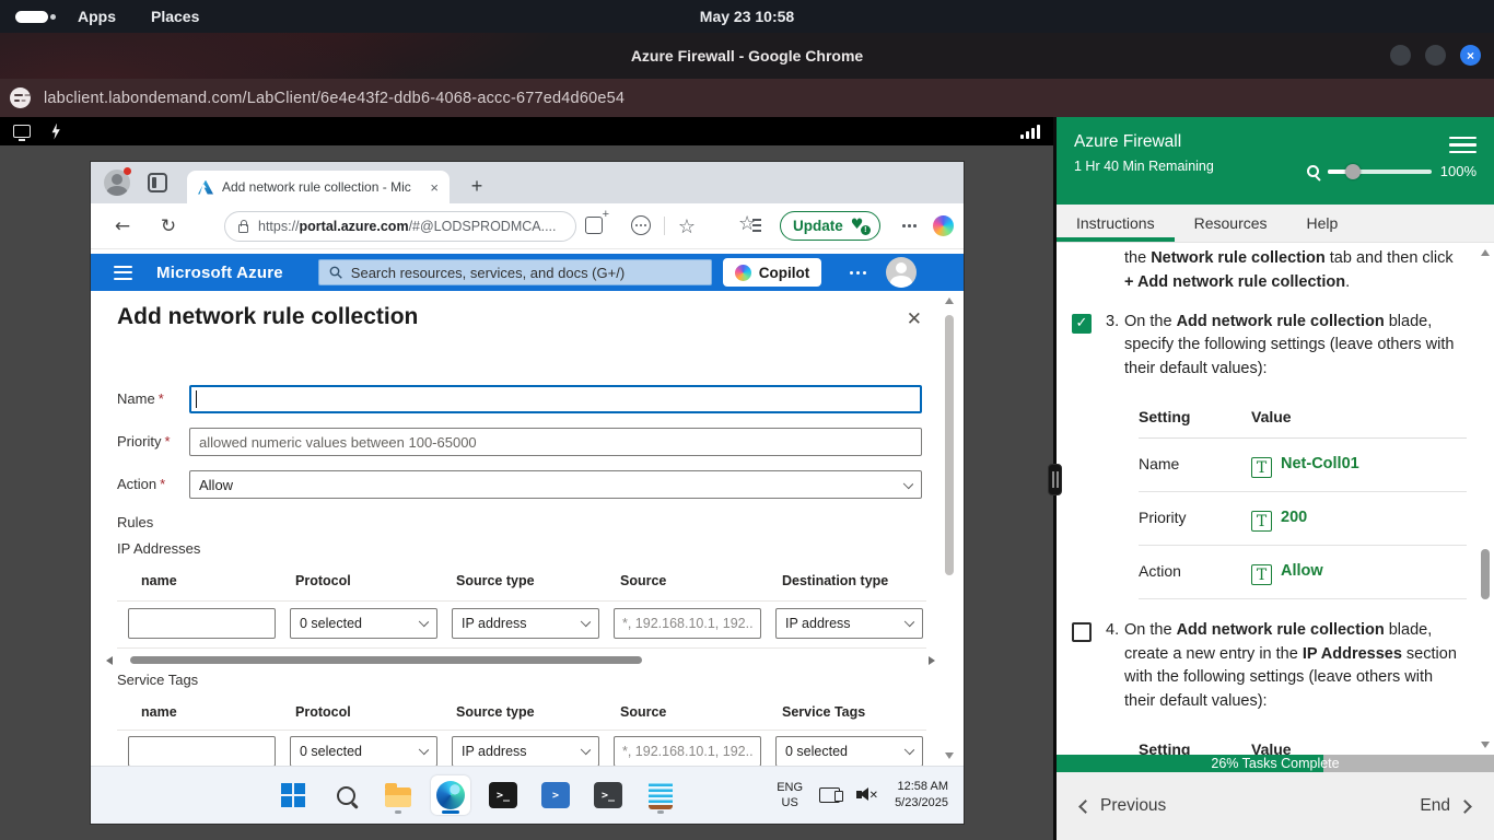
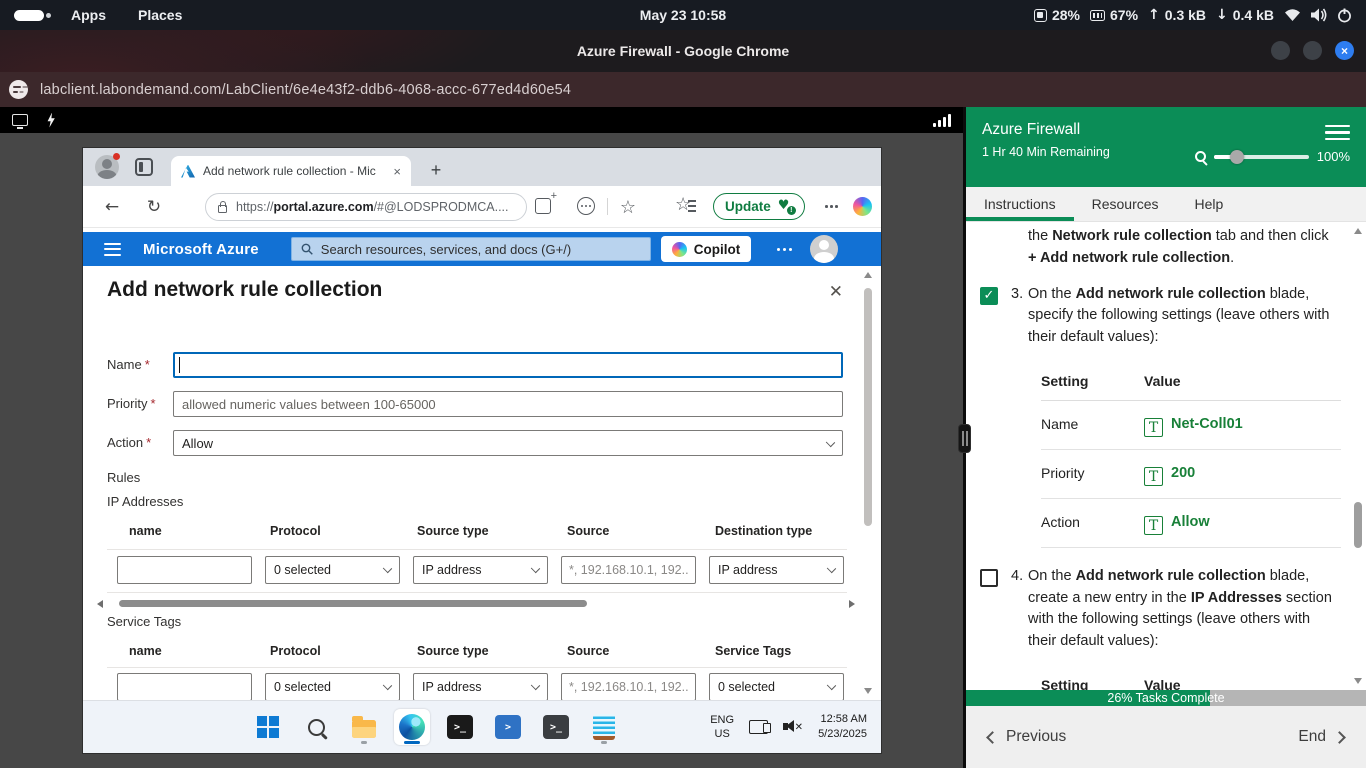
  Apps
  Places
  May 23 10:58
+ 28%
+ 67%
+ ↑
+ 0.3 kB
+ ↓
+ 0.4 kB
  Azure Firewall - Google Chrome
  ×
  labclient.labondemand.com/LabClient/6e4e43f2-ddb6-4068-accc-677ed4d60e54
  Add network rule collection - Mic
  ×
  +
  ←
  ↻
  https://portal.azure.com/#@LODSPRODMCA....
  ☆
  ☆
  Update
  Microsoft Azure
  Search resources, services, and docs (G+/)
  Copilot
  Add network rule collection
  ✕
  Name *
  Priority *
  allowed numeric values between 100-65000
  Action *
  Allow
  Rules
  IP Addresses
  name
  Protocol
  Source type
  Source
  Destination type
  0 selected
  IP address
  *, 192.168.10.1, 192..
  IP address
  Service Tags
  name
  Protocol
  Source type
  Source
  Service Tags
  0 selected
  IP address
  *, 192.168.10.1, 192..
  0 selected
  >_
  >
  >_
  ENG
  US
  ✕
  12:58 AM
  5/23/2025
  Azure Firewall
  1 Hr 40 Min Remaining
  100%
  Instructions
  Resources
  Help
  the Network rule collection tab and then click + Add network rule collection.
  ✓
  3.
  On the Add network rule collection blade, specify the following settings (leave others with their default values):
  Setting	Value
  Name	T Net-Coll01
  Priority	T 200
  Action	T Allow
  4.
  On the Add network rule collection blade, create a new entry in the IP Addresses section with the following settings (leave others with their default values):
  Setting	Value
  26% Tasks Complete
  Previous
  End
